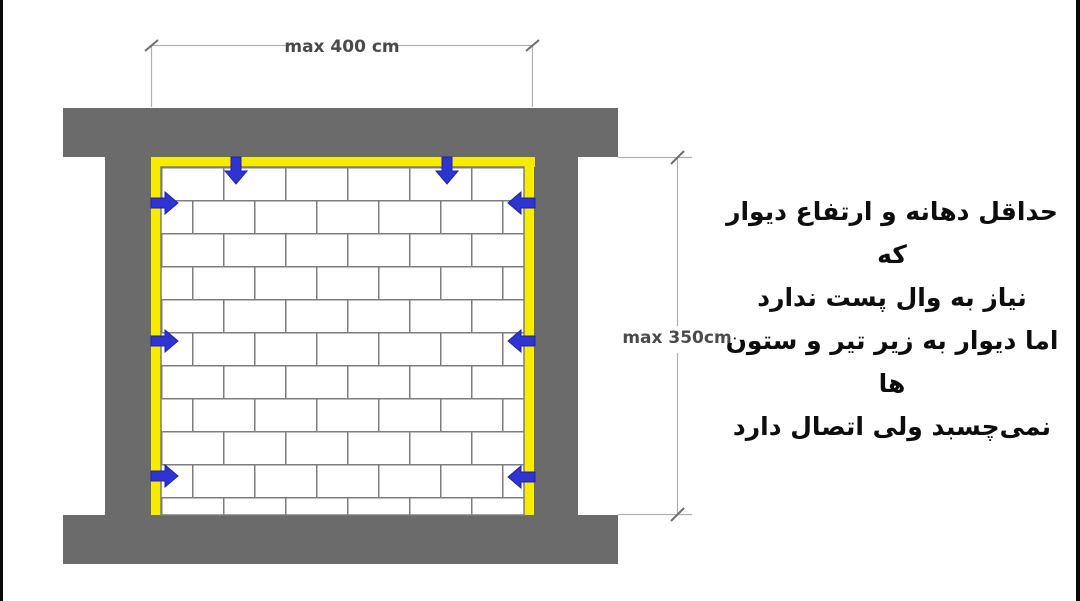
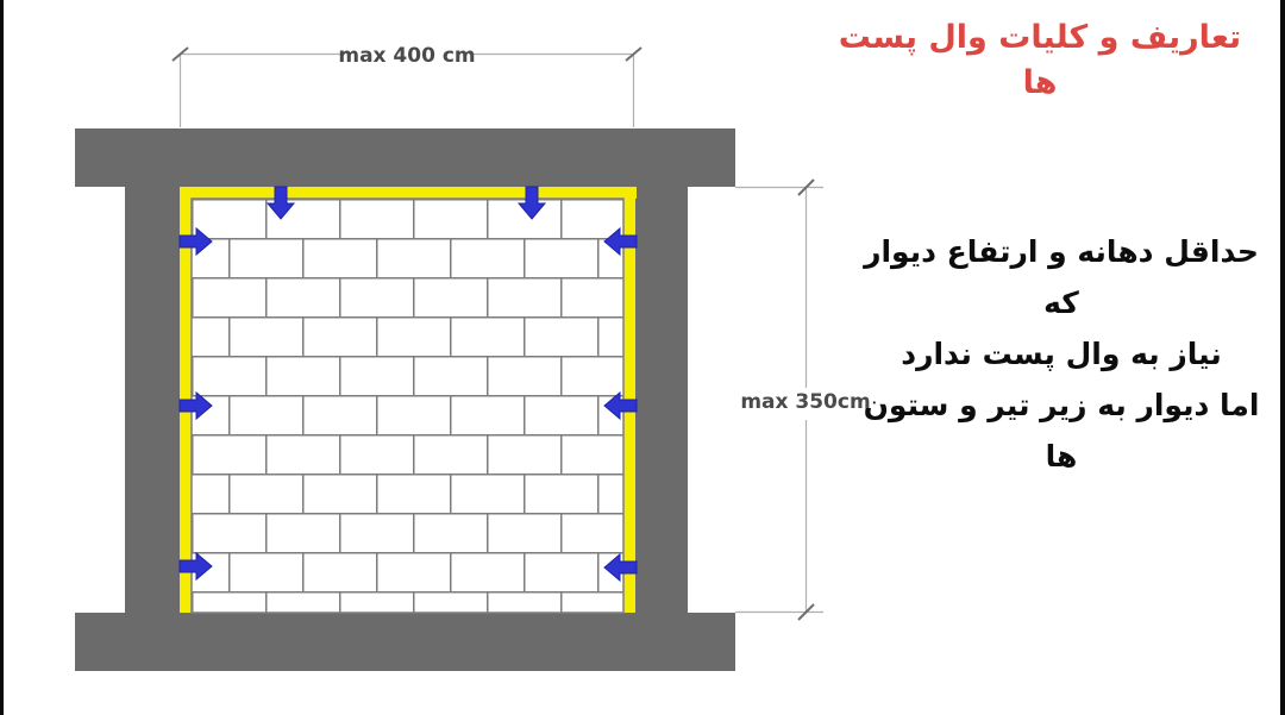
  max 400 cm
  max 350cm
+ تعاریف و کلیات وال پست ها
  حداقل دهانه و ارتفاع دیوار که
  نیاز به وال پست ندارد
  اما دیوار به زیر تیر و ستون ها
- نمی‌چسبد ولی اتصال دارد
